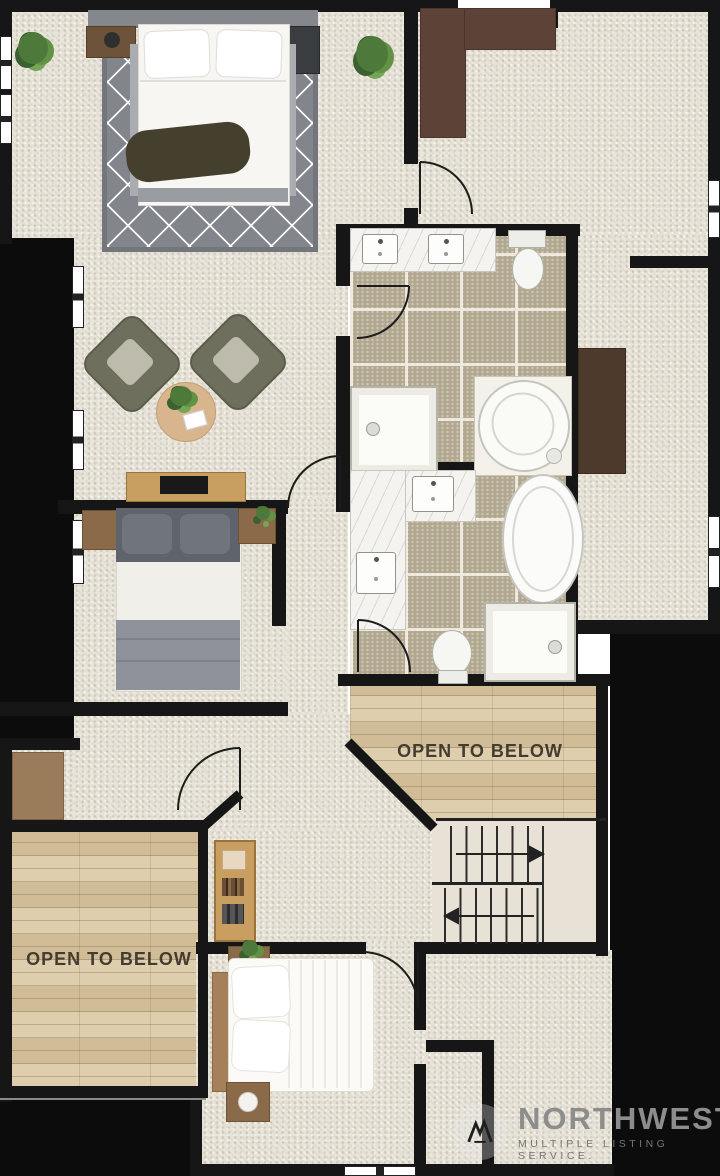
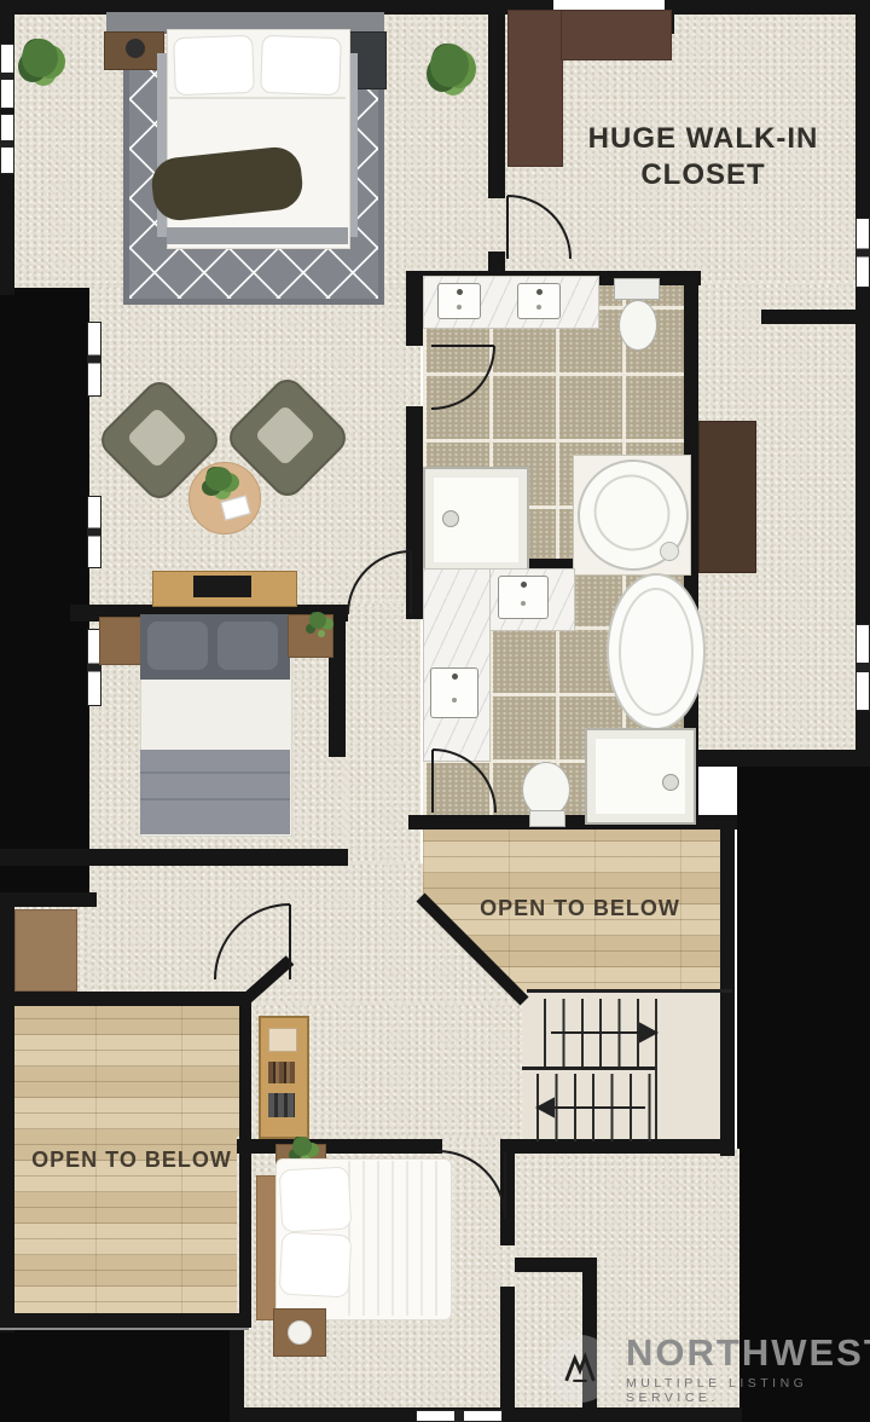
+ HUGE WALK-IN CLOSET
  OPEN TO BELOW
  OPEN TO BELOW
  NORTHWES
  MULTIPLE LISTING SERVICE.
